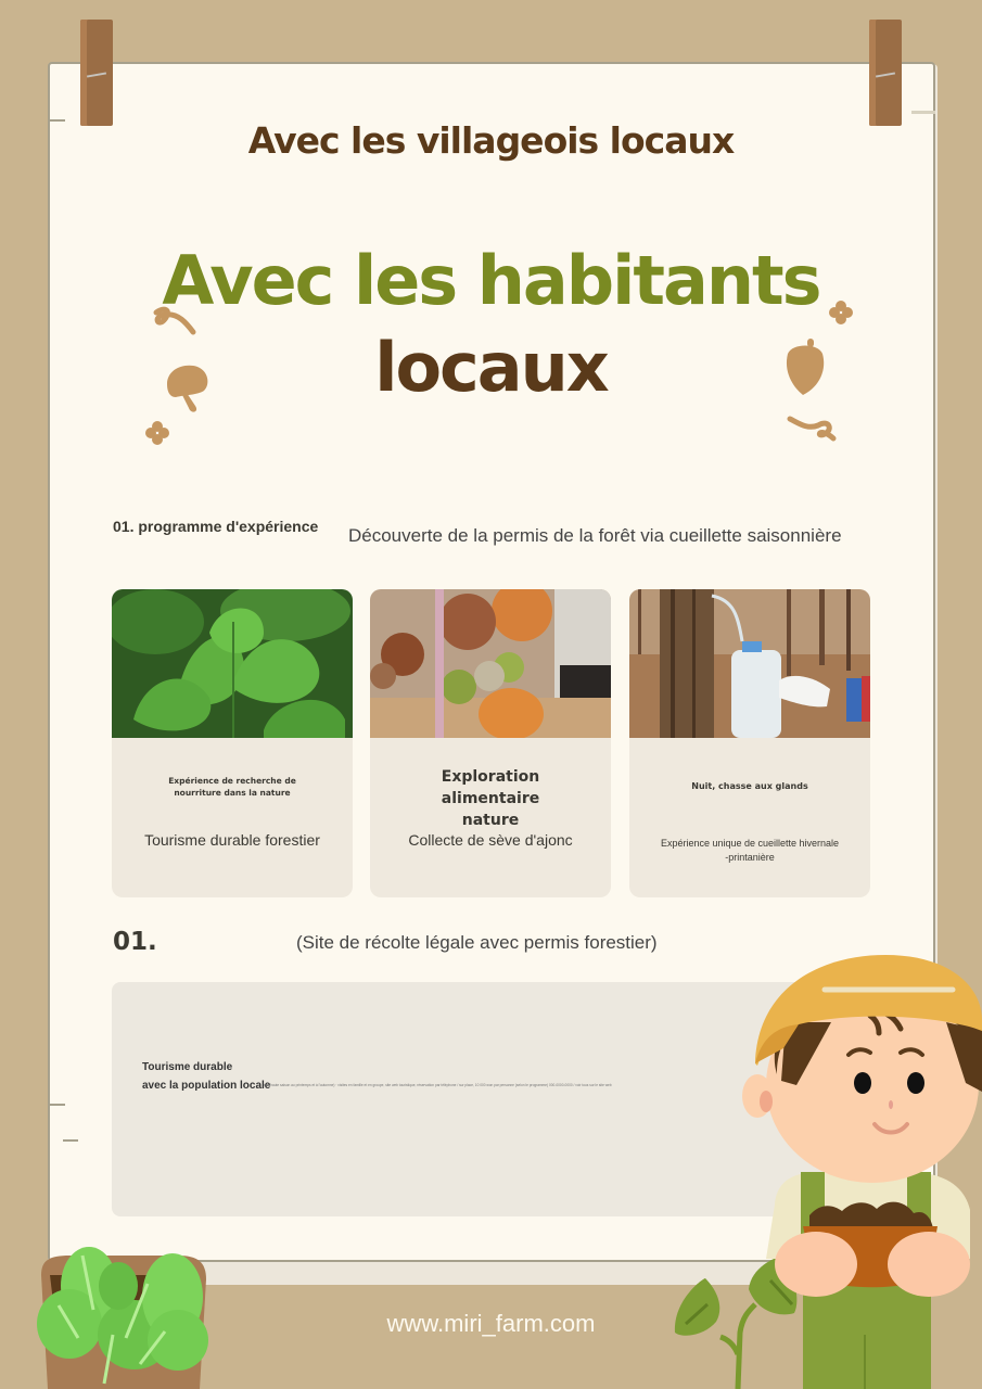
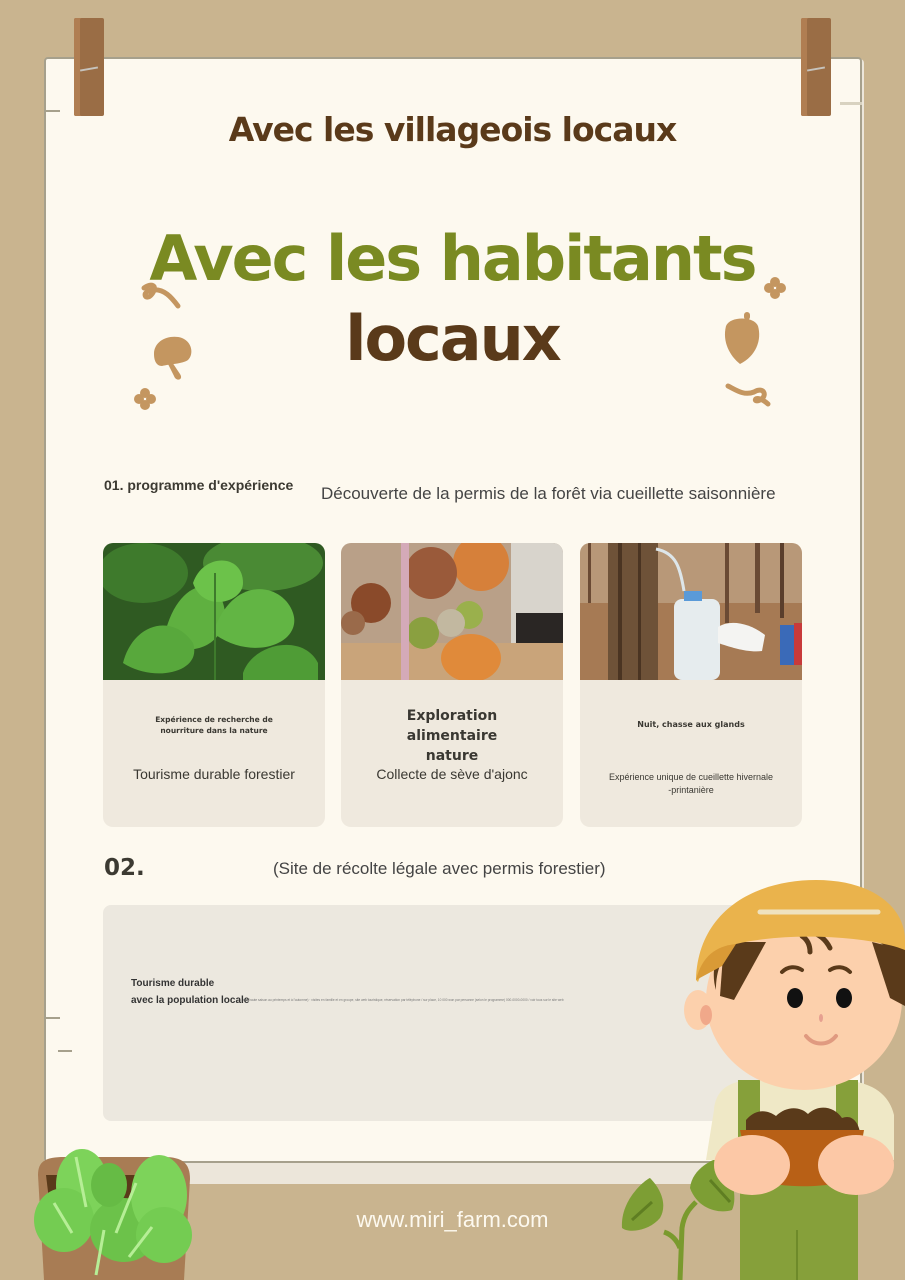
  Avec les villageois locaux
  Avec les habitants
  locaux
  01. programme d'expérience
  Découverte de la permis de la forêt via cueillette saisonnière
  Expérience de recherche de nourriture dans la nature
  Tourisme durable forestier
  Exploration alimentaire nature
  Collecte de sève d'ajonc
  Nuit, chasse aux glands
  Expérience unique de cueillette hivernale -printanière
- 01.
+ 02.
  (Site de récolte légale avec permis forestier)
  Tourisme durable
  avec la population locale
  www.miri_farm.com
